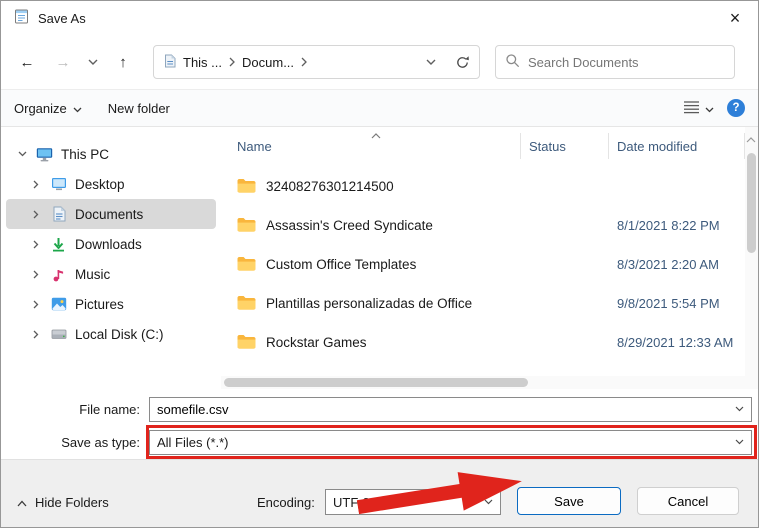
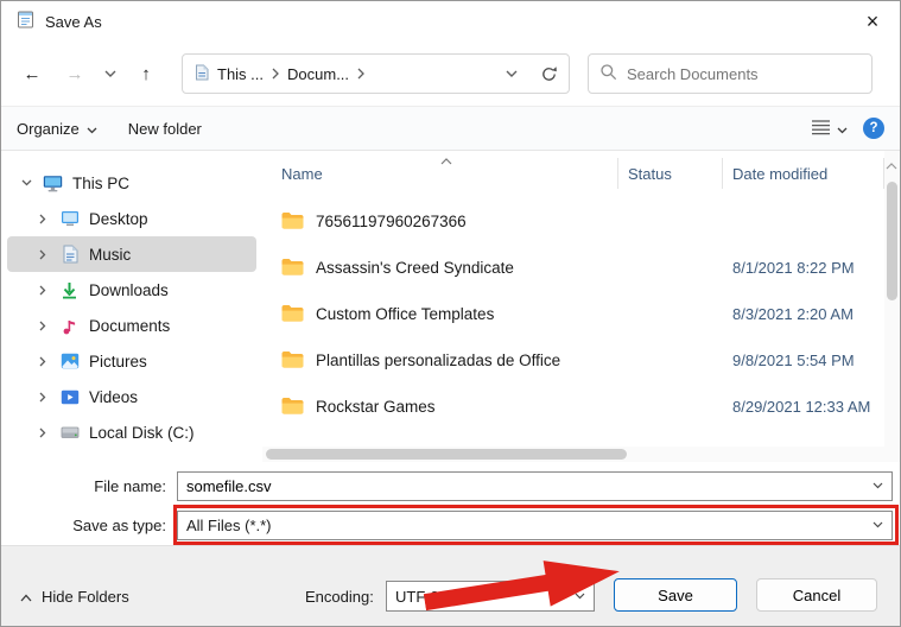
  Save As
  ×
  ←
  →
  ↑
  This ...
  Docum...
  Search Documents
  Organize
  New folder
  ?
  This PC
  Desktop
- Documents
+ Music
  Downloads
- Music
+ Documents
  Pictures
+ Videos
  Local Disk (C:)
  Name
  Status
  Date modified
- 32408276301214500
+ 76561197960267366
  Assassin's Creed Syndicate
  8/1/2021 8:22 PM
  Custom Office Templates
  8/3/2021 2:20 AM
  Plantillas personalizadas de Office
  9/8/2021 5:54 PM
  Rockstar Games
  8/29/2021 12:33 AM
  File name:
  somefile.csv
  Save as type:
  All Files (*.*)
  Hide Folders
  Encoding:
  Save
  Cancel
